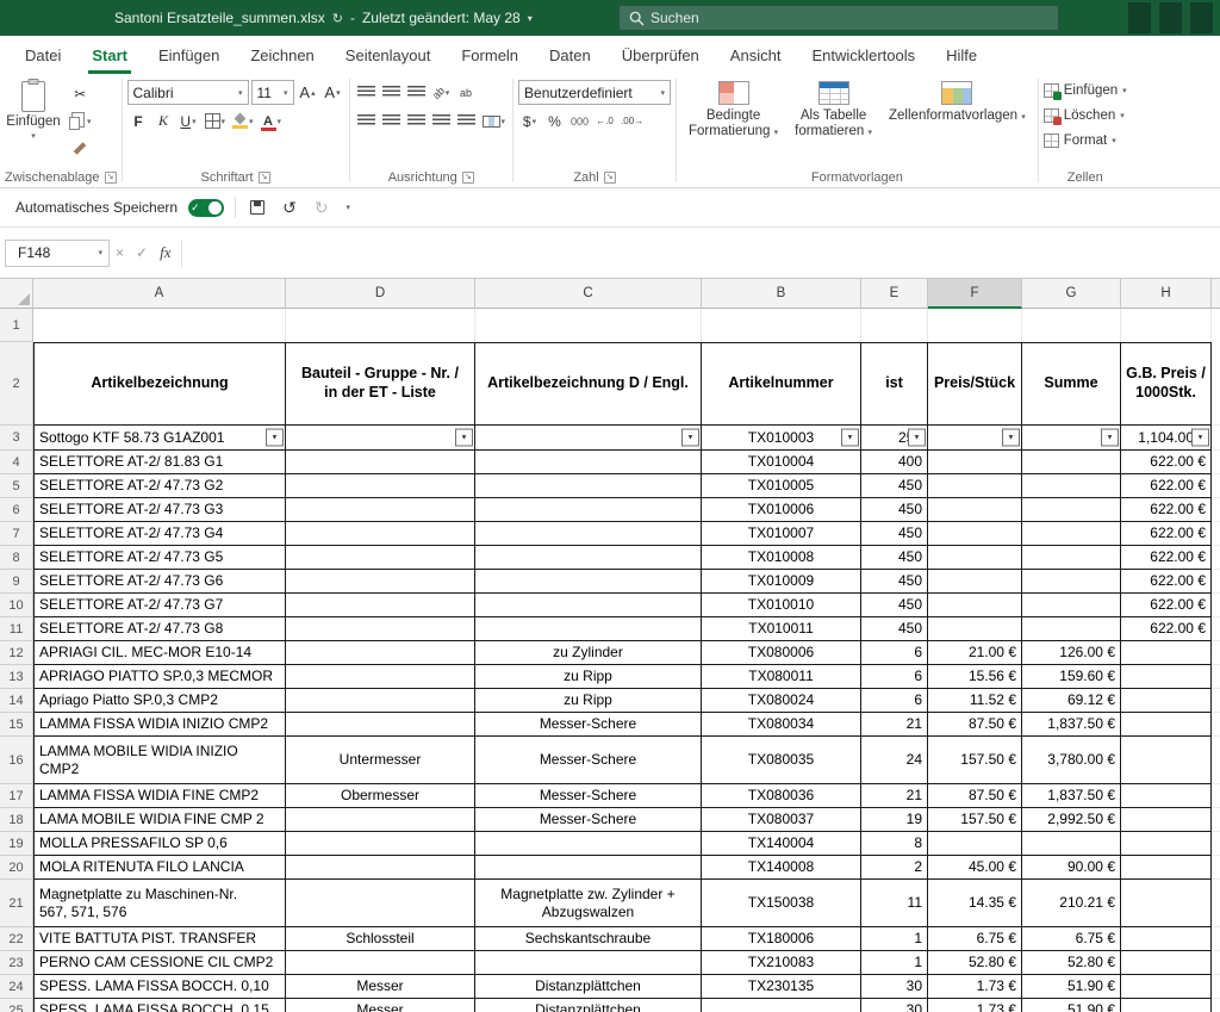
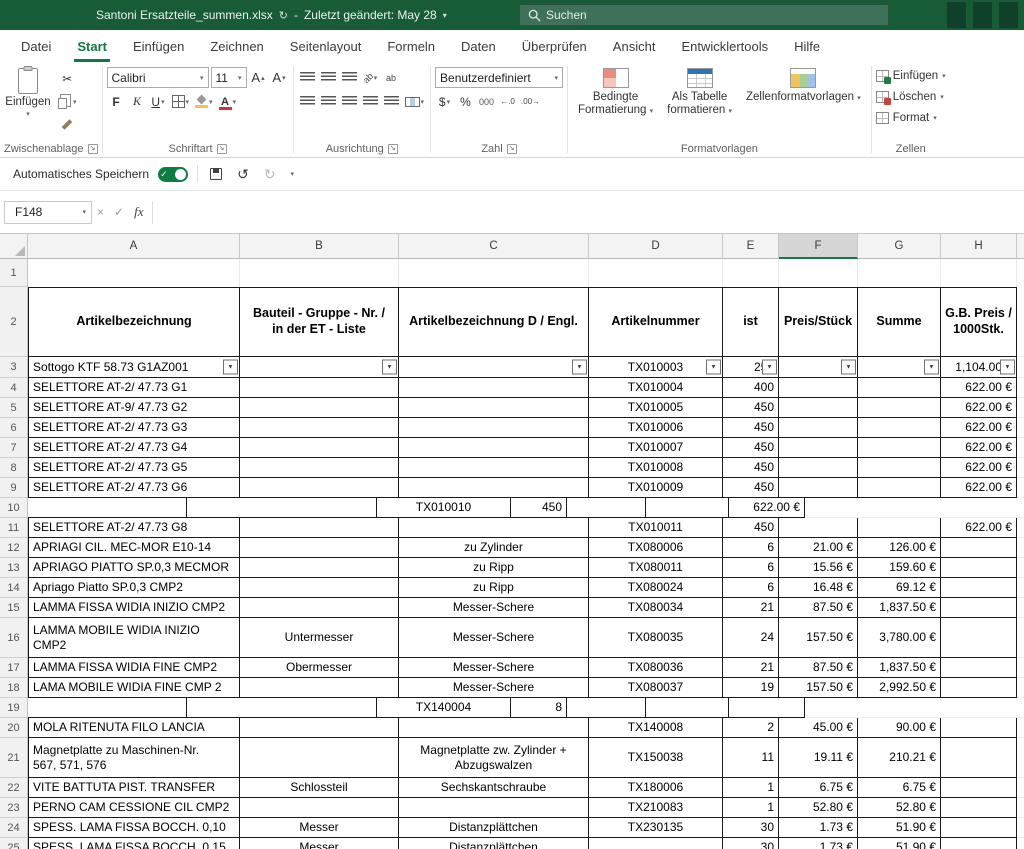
  Santoni Ersatzteile_summen.xlsx
  ↻
  -
  Zuletzt geändert: May 28
  ▾
  Suchen
  Datei
  Start
  Einfügen
  Zeichnen
  Seitenlayout
  Formeln
  Daten
  Überprüfen
  Ansicht
  Entwicklertools
  Hilfe
  Einfügen
  ✂
  Zwischenablage
  Calibri
  11
  A
  A
  F
  K
  U
  A
  Schriftart
  ab
  Ausrichtung
  Benutzerdefiniert
  $
  %
  000
  ←.0
  .00→
  Zahl
  Bedingte
  Formatierung
  Als Tabelle
  formatieren
  Zellenformatvorlagen
  Formatvorlagen
  Einfügen
  Löschen
  Format
  Zellen
  Automatisches Speichern
  ✓
  ↺
  ↻
  F148
  ×
  ✓
  fx
  A
- D
+ B
  C
- B
+ D
  E
  F
  G
  H
  1
  2
  Artikelbezeichnung
  Bauteil - Gruppe - Nr. /
  in der ET - Liste
  Artikelbezeichnung D / Engl.
  Artikelnummer
  ist
  Preis/Stück
  Summe
  G.B. Preis /
  1000Stk.
  3
  Sottogo KTF 58.73 G1AZ001
  TX010003
  1,104.00
  4
- SELETTORE AT-2/ 81.83 G1
+ SELETTORE AT-2/ 47.73 G1
  TX010004
  400
  622.00 €
  5
- SELETTORE AT-2/ 47.73 G2
+ SELETTORE AT-9/ 47.73 G2
  TX010005
  450
  622.00 €
  6
  SELETTORE AT-2/ 47.73 G3
  TX010006
  450
  622.00 €
  7
  SELETTORE AT-2/ 47.73 G4
  TX010007
  450
  622.00 €
  8
  SELETTORE AT-2/ 47.73 G5
  TX010008
  450
  622.00 €
  9
  SELETTORE AT-2/ 47.73 G6
  TX010009
  450
  622.00 €
  10
- SELETTORE AT-2/ 47.73 G7
  TX010010
  450
  622.00 €
  11
  SELETTORE AT-2/ 47.73 G8
  TX010011
  450
  622.00 €
  12
  APRIAGI CIL. MEC-MOR E10-14
  zu Zylinder
  TX080006
  6
  21.00 €
  126.00 €
  13
  APRIAGO PIATTO SP.0,3 MECMOR
  zu Ripp
  TX080011
  6
  15.56 €
  159.60 €
  14
  Apriago Piatto SP.0,3 CMP2
  zu Ripp
  TX080024
  6
- 11.52 €
+ 16.48 €
  69.12 €
  15
  LAMMA FISSA WIDIA INIZIO CMP2
  Messer-Schere
  TX080034
  21
  87.50 €
  1,837.50 €
  16
  LAMMA MOBILE WIDIA INIZIO
  CMP2
  Untermesser
  Messer-Schere
  TX080035
  24
  157.50 €
  3,780.00 €
  17
  LAMMA FISSA WIDIA FINE CMP2
  Obermesser
  Messer-Schere
  TX080036
  21
  87.50 €
  1,837.50 €
  18
  LAMA MOBILE WIDIA FINE CMP 2
  Messer-Schere
  TX080037
  19
  157.50 €
  2,992.50 €
  19
- MOLLA PRESSAFILO SP 0,6
  TX140004
  8
  20
  MOLA RITENUTA FILO LANCIA
  TX140008
  2
  45.00 €
  90.00 €
  21
  Magnetplatte zu Maschinen-Nr.
  567, 571, 576
  Magnetplatte zw. Zylinder +
  Abzugswalzen
  TX150038
  11
- 14.35 €
+ 19.11 €
  210.21 €
  22
  VITE BATTUTA PIST. TRANSFER
  Schlossteil
  Sechskantschraube
  TX180006
  1
  6.75 €
  6.75 €
  23
  PERNO CAM CESSIONE CIL CMP2
  TX210083
  1
  52.80 €
  52.80 €
  24
  SPESS. LAMA FISSA BOCCH. 0,10
  Messer
  Distanzplättchen
  TX230135
  30
  1.73 €
  51.90 €
  25
  SPESS. LAMA FISSA BOCCH. 0,15
  Messer
  Distanzplättchen
  30
  1.73 €
  51.90 €
